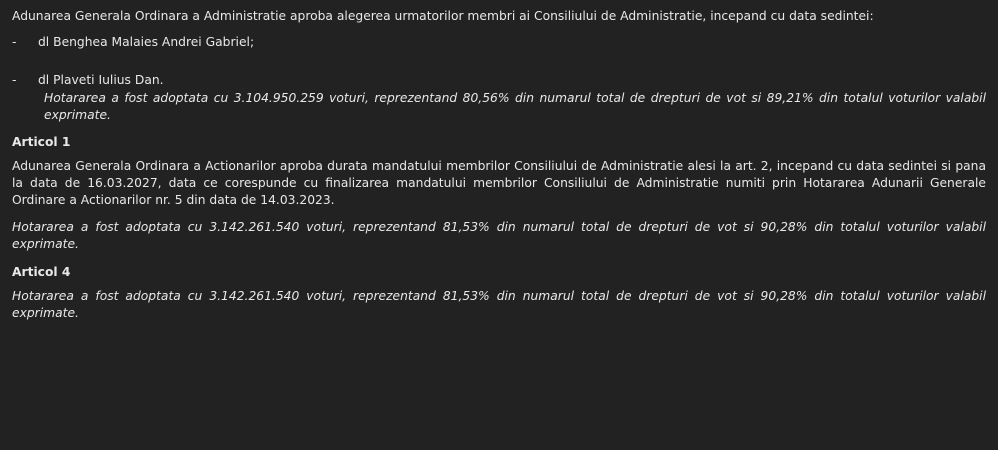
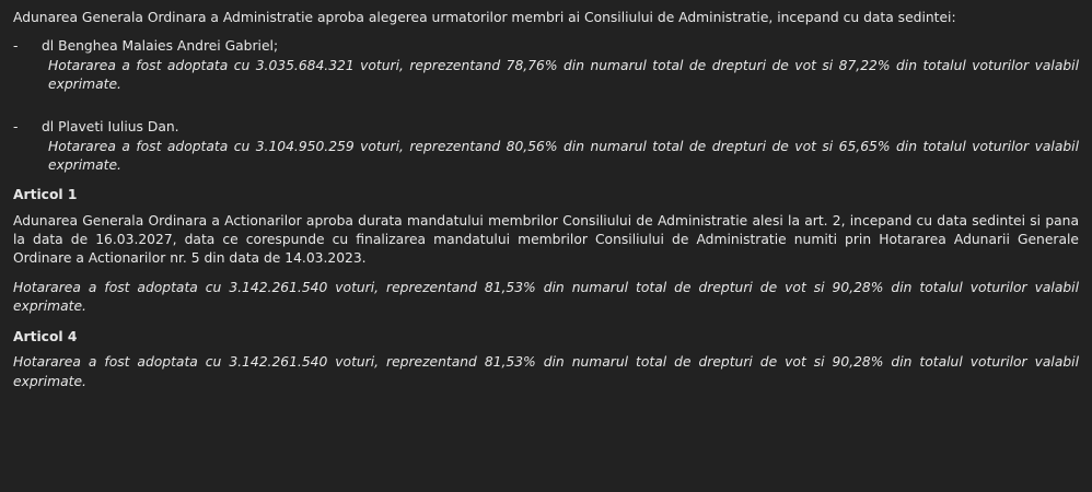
  Adunarea Generala Ordinara a Administratie aproba alegerea urmatorilor membri ai Consiliului de Administratie, incepand cu data sedintei:
  -
  dl Benghea Malaies Andrei Gabriel;
+ Hotararea a fost adoptata cu 3.035.684.321 voturi, reprezentand 78,76% din numarul total de drepturi de vot si 87,22% din totalul voturilor valabil exprimate.
  -
  dl Plaveti Iulius Dan.
- Hotararea a fost adoptata cu 3.104.950.259 voturi, reprezentand 80,56% din numarul total de drepturi de vot si 89,21% din totalul voturilor valabil exprimate.
+ Hotararea a fost adoptata cu 3.104.950.259 voturi, reprezentand 80,56% din numarul total de drepturi de vot si 65,65% din totalul voturilor valabil exprimate.
  Articol 1
  Adunarea Generala Ordinara a Actionarilor aproba durata mandatului membrilor Consiliului de Administratie alesi la art. 2, incepand cu data sedintei si pana la data de 16.03.2027, data ce corespunde cu finalizarea mandatului membrilor Consiliului de Administratie numiti prin Hotararea Adunarii Generale Ordinare a Actionarilor nr. 5 din data de 14.03.2023.
  Hotararea a fost adoptata cu 3.142.261.540 voturi, reprezentand 81,53% din numarul total de drepturi de vot si 90,28% din totalul voturilor valabil exprimate.
  Articol 4
  Hotararea a fost adoptata cu 3.142.261.540 voturi, reprezentand 81,53% din numarul total de drepturi de vot si 90,28% din totalul voturilor valabil exprimate.
